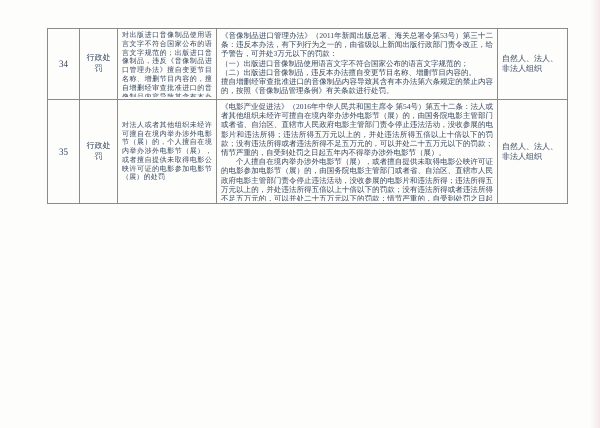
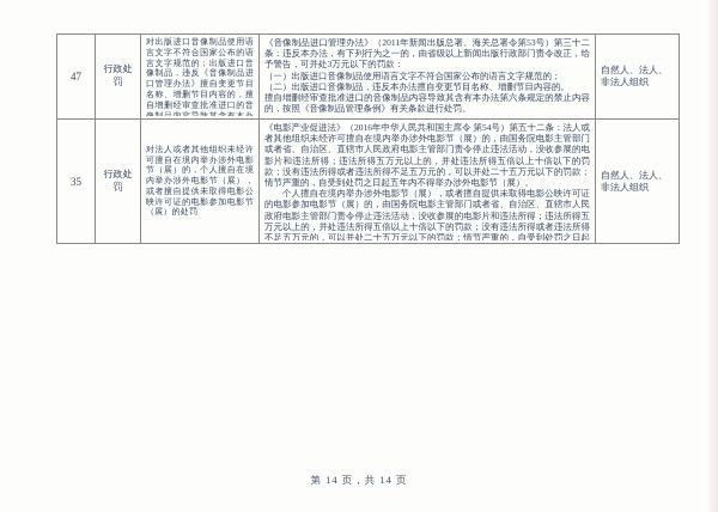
- 34	行政处罚	对出版进口音像制品使用语言文字不符合国家公布的语言文字规范的；出版进口音像制品，违反《音像制品进口管理办法》擅自变更节目名称、增删节目内容的，擅自增删经审查批准进口的音像制品内容导致其含有本办	《音像制品进口管理办法》（2011年新闻出版总署、海关总署令第53号）第三十二条：违反本办法，有下列行为之一的，由省级以上新闻出版行政部门责令改正，给予警告，可并处3万元以下的罚款： （一）出版进口音像制品使用语言文字不符合国家公布的语言文字规范的； （二）出版进口音像制品，违反本办法擅自变更节目名称、增删节目内容的。 擅自增删经审查批准进口的音像制品内容导致其含有本办法第六条规定的禁止内容的，按照《音像制品管理条例》有关条款进行处罚。	自然人、法人、非法人组织
+ 47	行政处罚	对出版进口音像制品使用语言文字不符合国家公布的语言文字规范的；出版进口音像制品，违反《音像制品进口管理办法》擅自变更节目名称、增删节目内容的，擅自增删经审查批准进口的音像制品内容导致其含有本办	《音像制品进口管理办法》（2011年新闻出版总署、海关总署令第53号）第三十二条：违反本办法，有下列行为之一的，由省级以上新闻出版行政部门责令改正，给予警告，可并处3万元以下的罚款： （一）出版进口音像制品使用语言文字不符合国家公布的语言文字规范的； （二）出版进口音像制品，违反本办法擅自变更节目名称、增删节目内容的。 擅自增删经审查批准进口的音像制品内容导致其含有本办法第六条规定的禁止内容的，按照《音像制品管理条例》有关条款进行处罚。	自然人、法人、非法人组织
  35	行政处罚	可擅自在境内举办涉外电影节（展）的，个人擅自在境内举办涉外电影节（展），或者擅自提供未取得电影公映许可证的电影参加电影节（展）的处罚	《电影产业促进法》（2016年中华人民共和国主席令 第54号）第五十二条：法人或者其他组织未经许可擅自在境内举办涉外电影节（展）的，由国务院电影主管部门或者省、自治区、直辖市人民政府电影主管部门责令停止违法活动，没收参展的电影片和违法所得；违法所得五万元以上的，并处违法所得五倍以上十倍以下的罚款；没有违法所得或者违法所得不足五万元的，可以并处二十五万元以下的罚款；情节严重的，自受到处罚之日起五年内不得举办涉外电影节（展）。 个人擅自在境内举办涉外电影节（展），或者擅自提供未取得电影公映许可证的电影参加电影节（展）的，由国务院电影主管部门或者省、自治区、直辖市人民政府电影主管部门责令停止违法活动，没收参展的电影片和违法所得；违法所得五万元以上的，并处违法所得五倍以上十倍以下的罚款；没有违法所得或者违法所得不足五万元的，可以并处二十五万元以下的罚款；情节严重的，自受到处罚之日起	自然人、法人、非法人组织
+ 第 14 页，共 14 页
